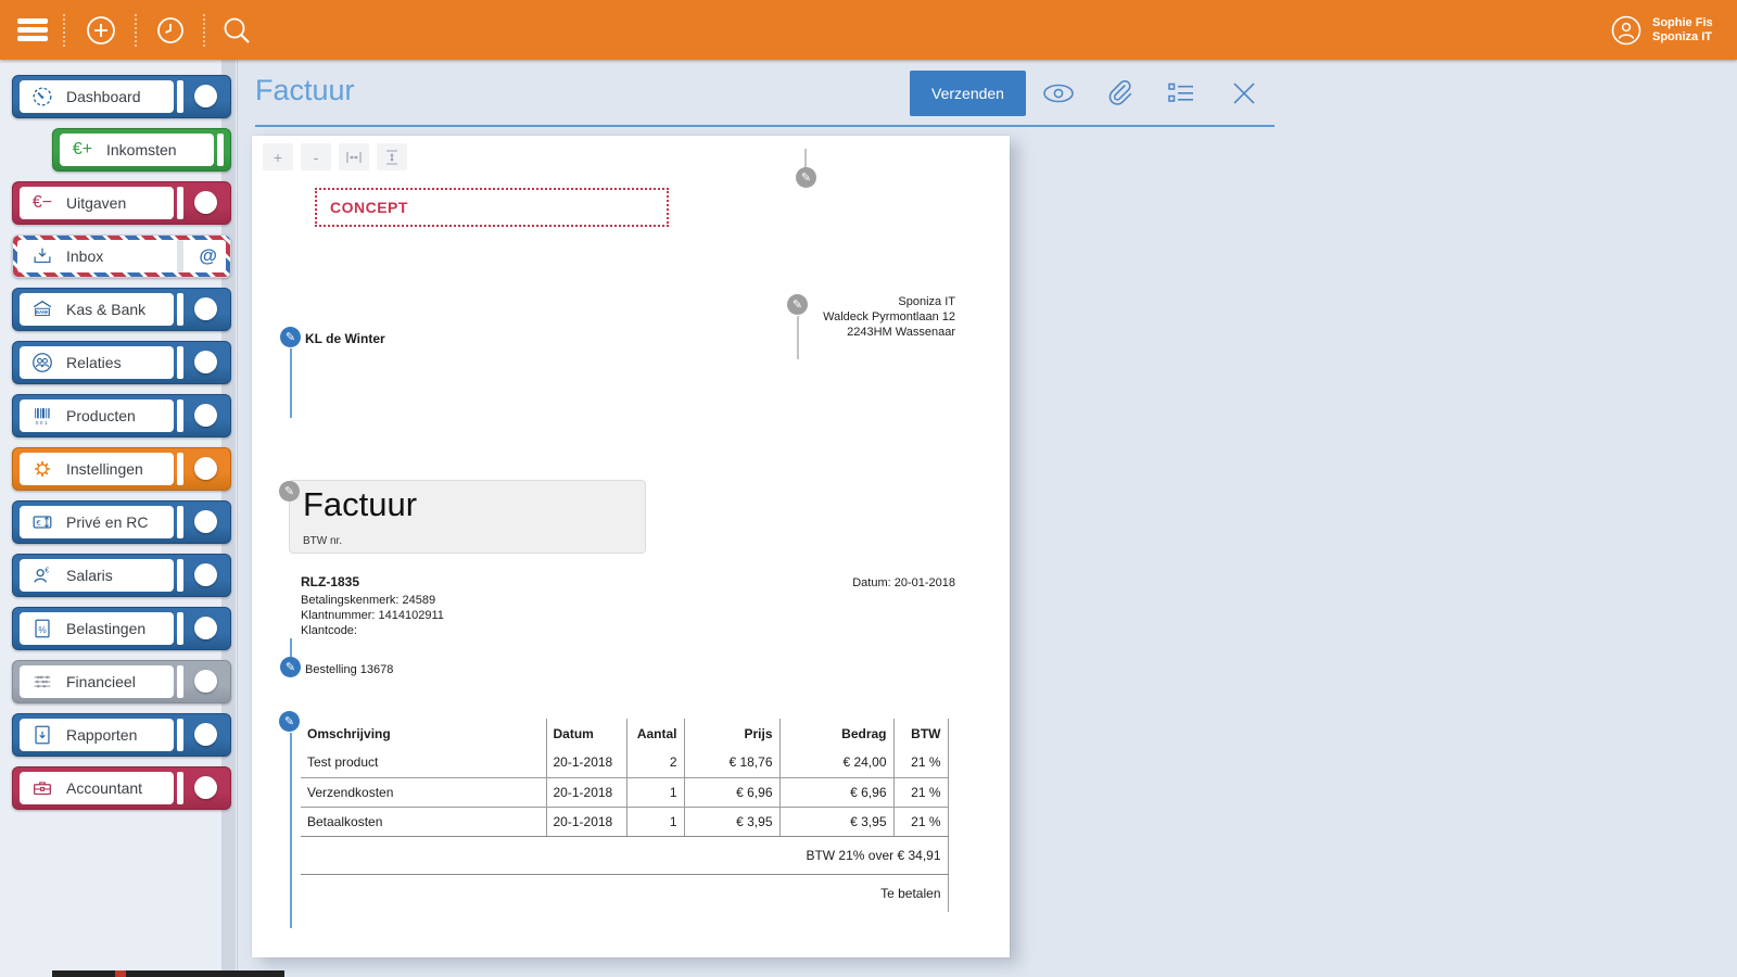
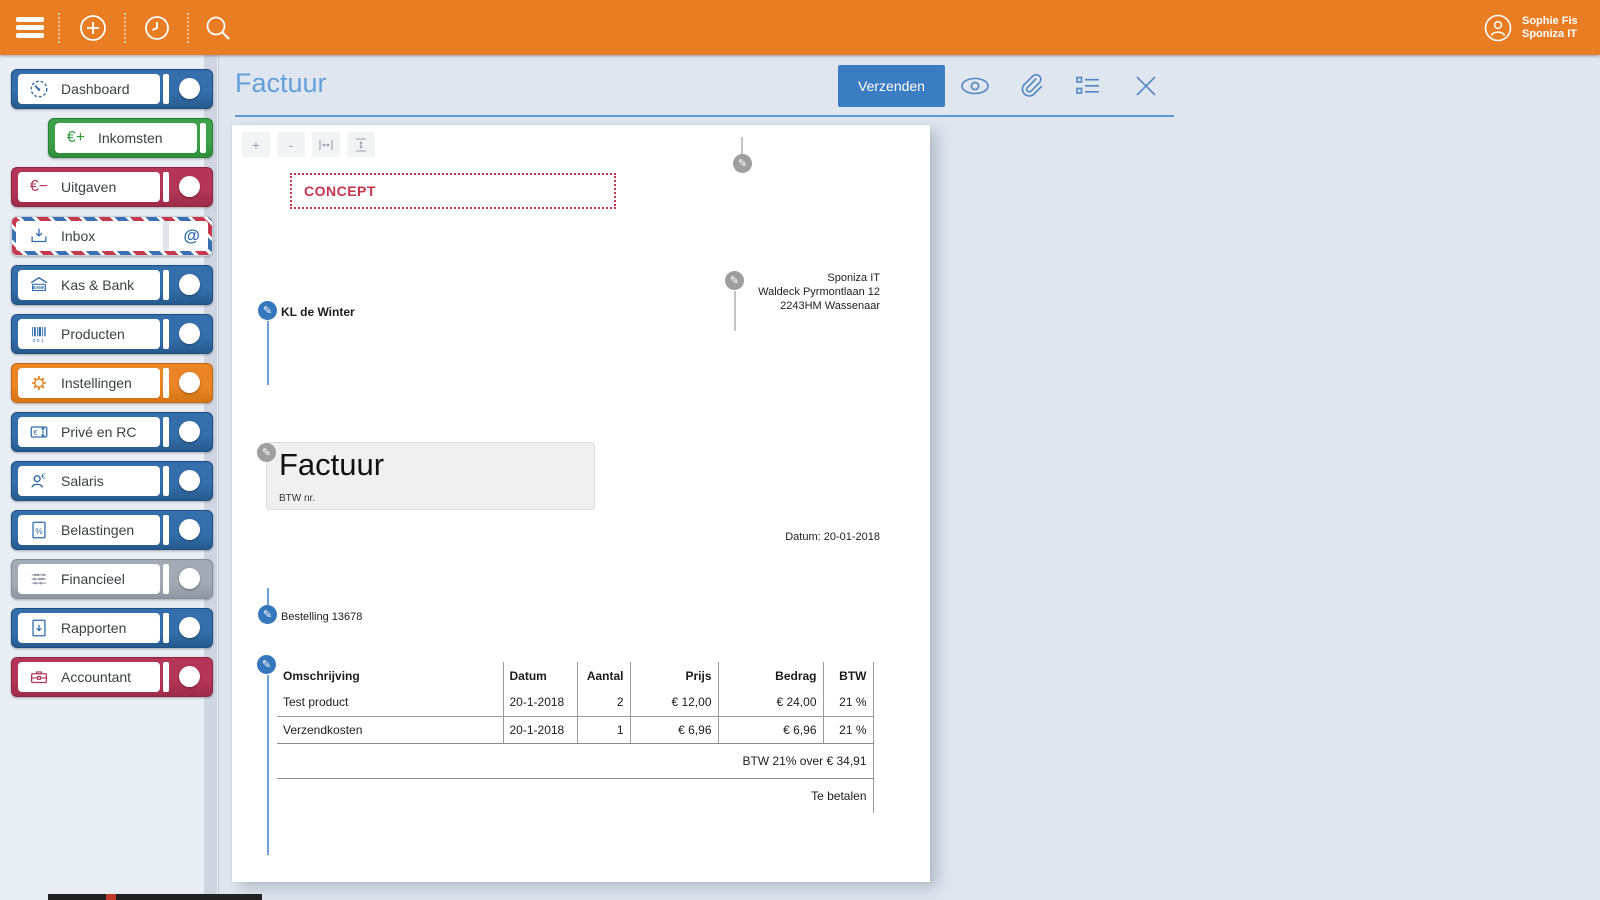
  Sophie Fis
  Sponiza IT
  Dashboard
  €+
  Inkomsten
  €−
  Uitgaven
  Inbox
  @
  Kas & Bank
- Relaties
  Producten
  Instellingen
  €
  Privé en RC
  €
  Salaris
  %
  Belastingen
  Financieel
  Rapporten
  Accountant
  Factuur
  Verzenden
  +
  -
  CONCEPT
  ✎
  ✎
  Sponiza IT
  Waldeck Pyrmontlaan 12
  2243HM Wassenaar
  ✎
  KL de Winter
  ✎
  Factuur
  BTW nr.
- RLZ-1835
- Betalingskenmerk: 24589
- Klantnummer: 1414102911
- Klantcode:
  Datum: 20-01-2018
  ✎
  Bestelling 13678
  ✎
  Omschrijving	Datum	Aantal	Prijs	Bedrag	BTW
- Test product	20-1-2018	2	€ 18,76	€ 24,00	21 %
+ Test product	20-1-2018	2	€ 12,00	€ 24,00	21 %
  Verzendkosten	20-1-2018	1	€ 6,96	€ 6,96	21 %
- Betaalkosten	20-1-2018	1	€ 3,95	€ 3,95	21 %
  BTW 21% over € 34,91
  Te betalen
